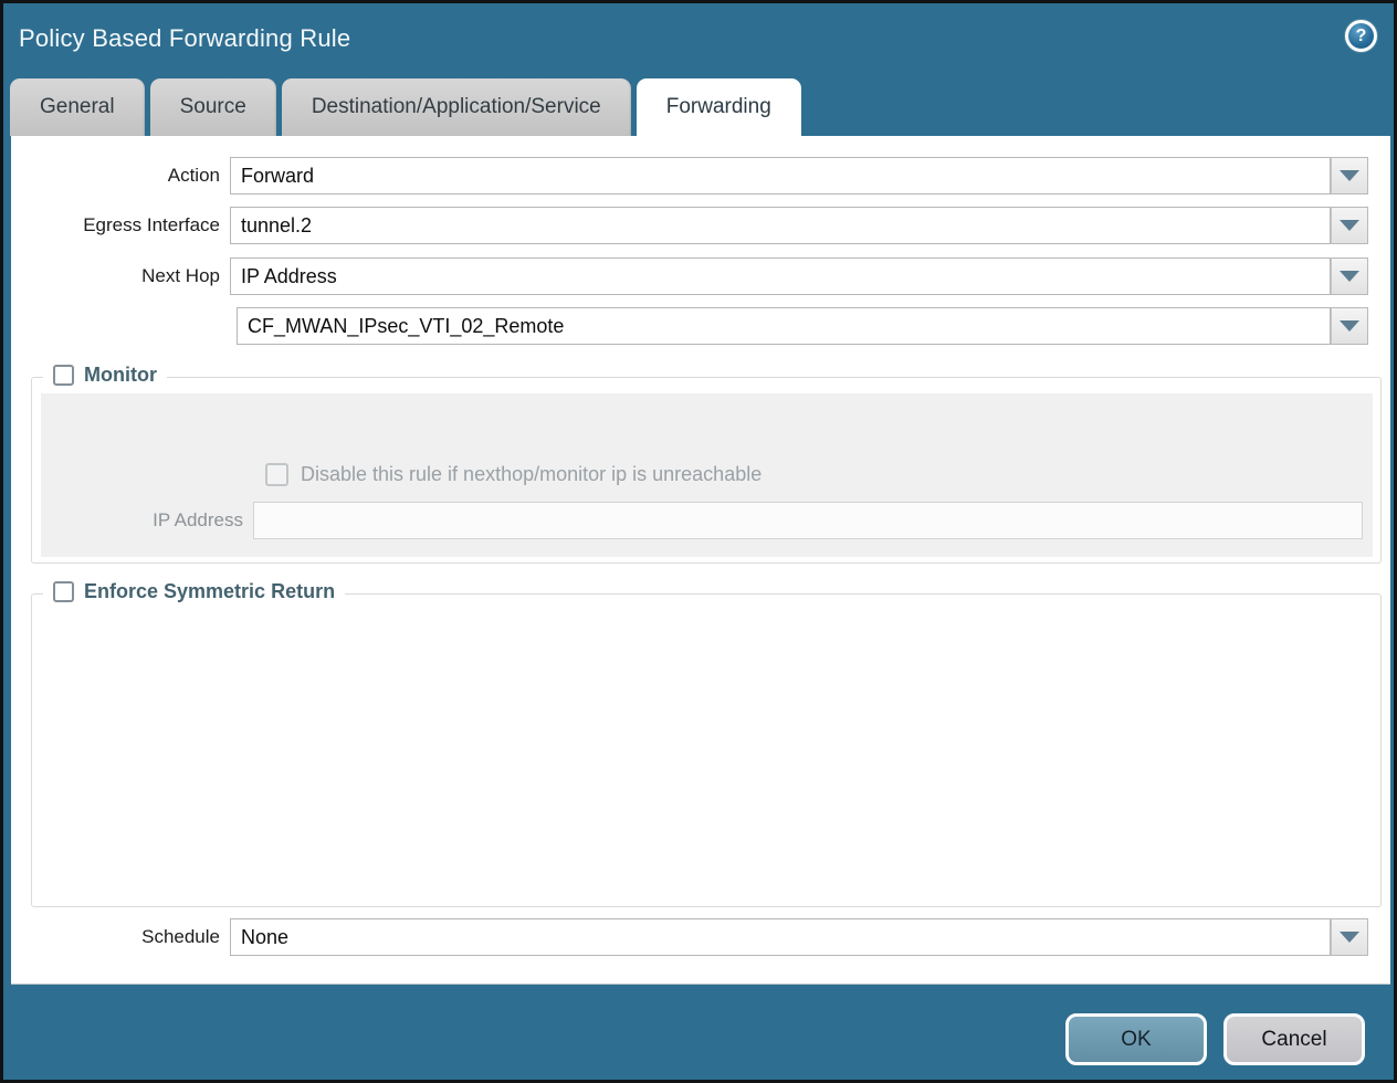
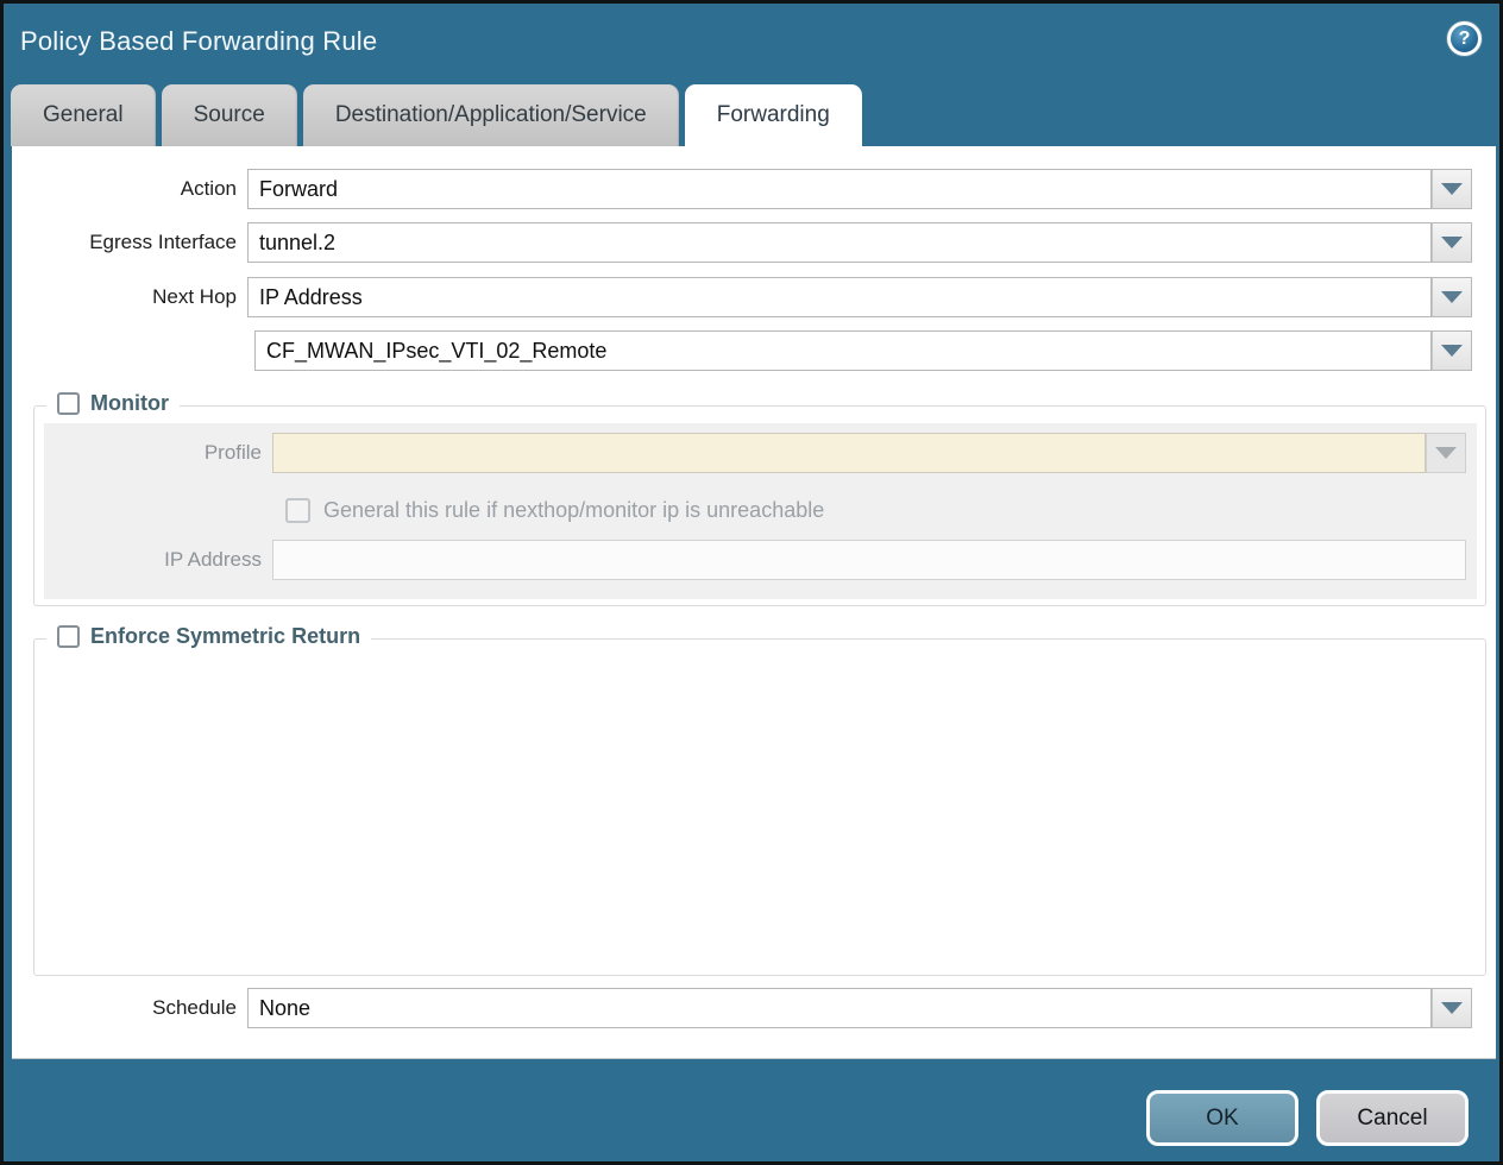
  Policy Based Forwarding Rule
  ?
  General
  Source
  Destination/Application/Service
  Forwarding
  Action
  Forward
  Egress Interface
  tunnel.2
  Next Hop
  IP Address
  CF_MWAN_IPsec_VTI_02_Remote
  Monitor
+ Profile
- Disable this rule if nexthop/monitor ip is unreachable
+ General this rule if nexthop/monitor ip is unreachable
  IP Address
  Enforce Symmetric Return
  Schedule
  None
  OK
  Cancel
